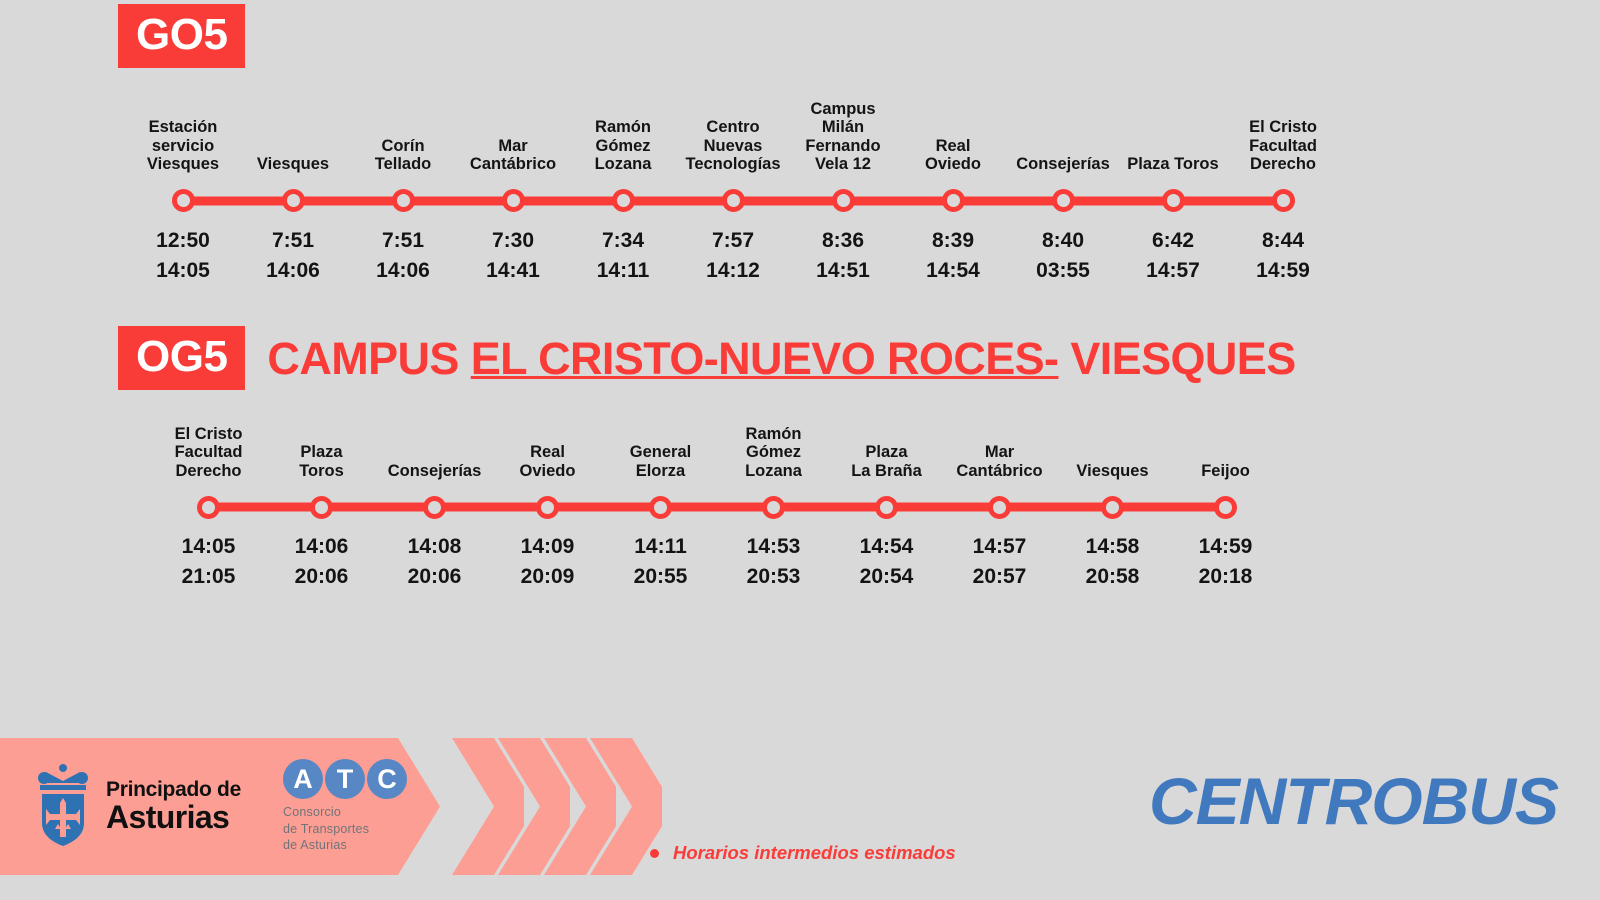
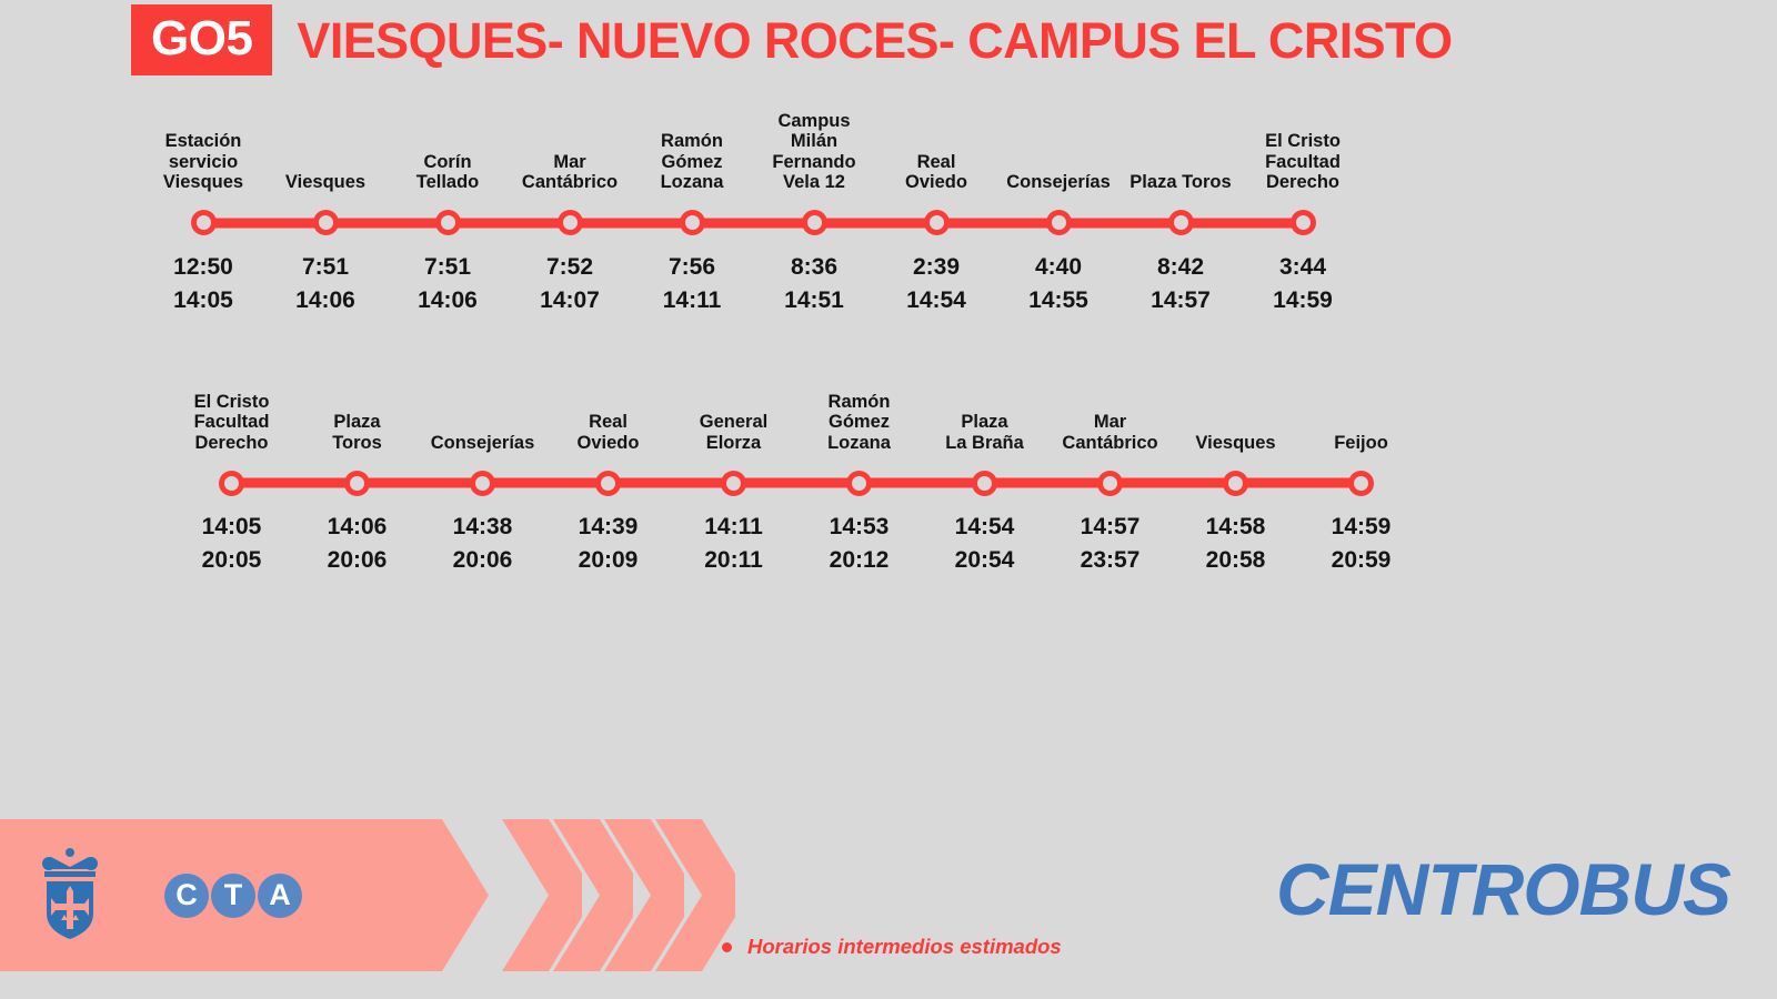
  GO5
+ VIESQUES- NUEVO ROCES- CAMPUS EL CRISTO
  Estación
  servicio
  Viesques
  12:50
  14:05
  Viesques
  7:51
  14:06
  Corín
  Tellado
  7:51
  14:06
  Mar
  Cantábrico
- 7:30
+ 7:52
- 14:41
+ 14:07
  Ramón Gómez
  Lozana
- 7:34
+ 7:56
  14:11
- Centro Nuevas
- Tecnologías
- 7:57
- 14:12
  Campus Milán
  Fernando
  Vela 12
  8:36
  14:51
  Real
  Oviedo
- 8:39
+ 2:39
  14:54
  Consejerías
- 8:40
+ 4:40
- 03:55
+ 14:55
  Plaza Toros
- 6:42
+ 8:42
  14:57
  El Cristo
  Facultad
  Derecho
- 8:44
+ 3:44
  14:59
- OG5
- CAMPUS EL CRISTO-NUEVO ROCES- VIESQUES
  El Cristo
  Facultad
  Derecho
  14:05
- 21:05
+ 20:05
  Plaza
  Toros
  14:06
  20:06
  Consejerías
- 14:08
+ 14:38
  20:06
  Real
  Oviedo
- 14:09
+ 14:39
  20:09
  General
  Elorza
  14:11
- 20:55
+ 20:11
  Ramón Gómez
  Lozana
  14:53
- 20:53
+ 20:12
  Plaza
  La Braña
  14:54
  20:54
  Mar
  Cantábrico
  14:57
- 20:57
+ 23:57
  Viesques
  14:58
  20:58
  Feijoo
  14:59
- 20:18
+ 20:59
- Principado de
- Asturias
- A
+ C
  T
- C
+ A
- Consorcio
- de Transportes
- de Asturias
  Horarios intermedios estimados
  CENTROBUS
